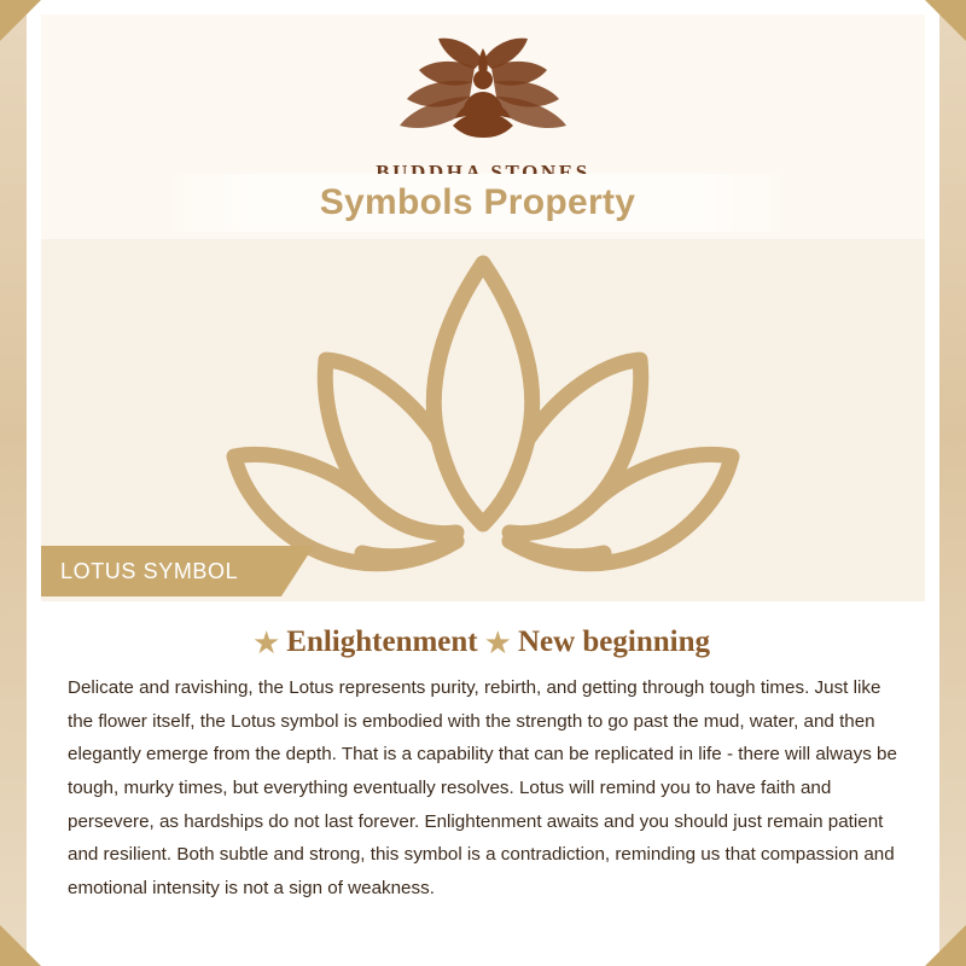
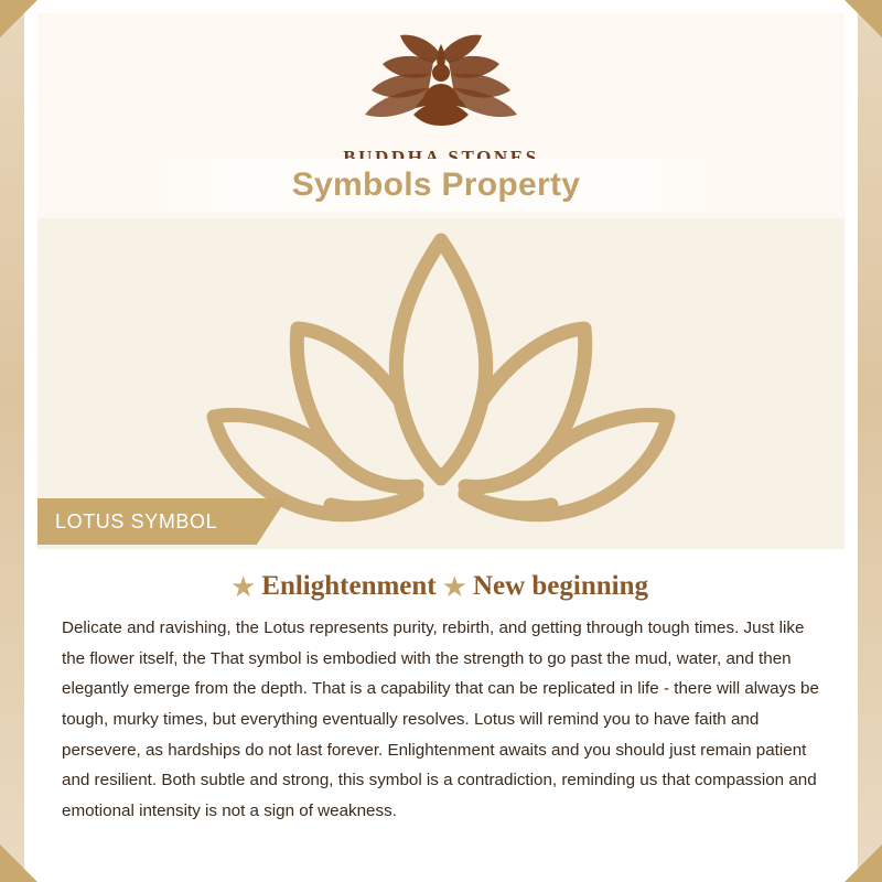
  BUDDHA STONES
  Symbols Property
  LOTUS SYMBOL
  ★
  Enlightenment
  ★
  New beginning
- Delicate and ravishing, the Lotus represents purity, rebirth, and getting through tough times. Just like the flower itself, the Lotus symbol is embodied with the strength to go past the mud, water, and then elegantly emerge from the depth. That is a capability that can be replicated in life - there will always be tough, murky times, but everything eventually resolves. Lotus will remind you to have faith and persevere, as hardships do not last forever. Enlightenment awaits and you should just remain patient and resilient. Both subtle and strong, this symbol is a contradiction, reminding us that compassion and emotional intensity is not a sign of weakness.
+ Delicate and ravishing, the Lotus represents purity, rebirth, and getting through tough times. Just like the flower itself, the That symbol is embodied with the strength to go past the mud, water, and then elegantly emerge from the depth. That is a capability that can be replicated in life - there will always be tough, murky times, but everything eventually resolves. Lotus will remind you to have faith and persevere, as hardships do not last forever. Enlightenment awaits and you should just remain patient and resilient. Both subtle and strong, this symbol is a contradiction, reminding us that compassion and emotional intensity is not a sign of weakness.
